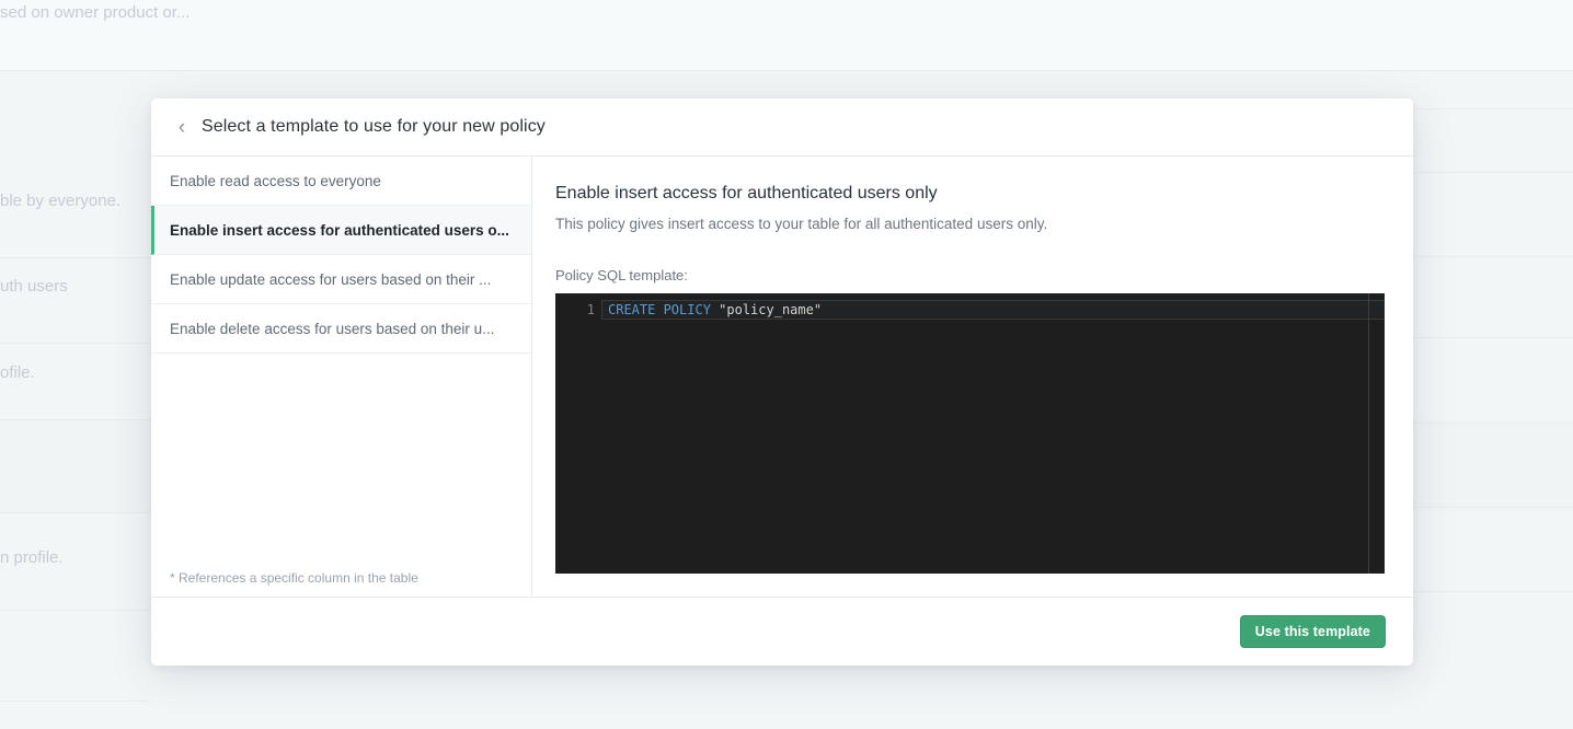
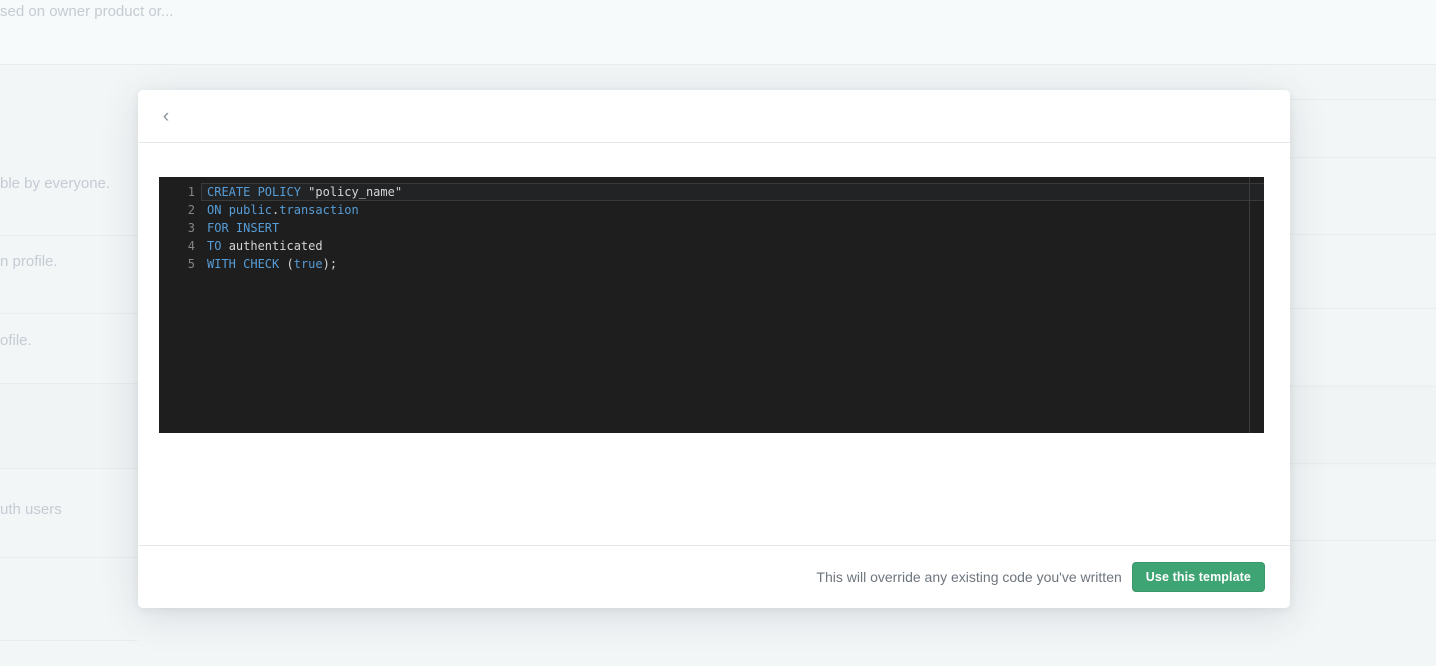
  sed on owner product or...
  ble by everyone.
- uth users
+ n profile.
  ofile.
- n profile.
+ uth users
  ‹
- Select a template to use for your new policy
- Enable read access to everyone
- Enable insert access for authenticated users o...
- Enable update access for users based on their ...
- Enable delete access for users based on their u...
- * References a specific column in the table
- Enable insert access for authenticated users only
- This policy gives insert access to your table for all authenticated users only.
- Policy SQL template:
  1
  CREATE POLICY "policy_name"
+ 2
+ ON public.transaction
+ 3
+ FOR INSERT
+ 4
+ TO authenticated
+ 5
+ WITH CHECK (true);
+ This will override any existing code you've written
  Use this template
